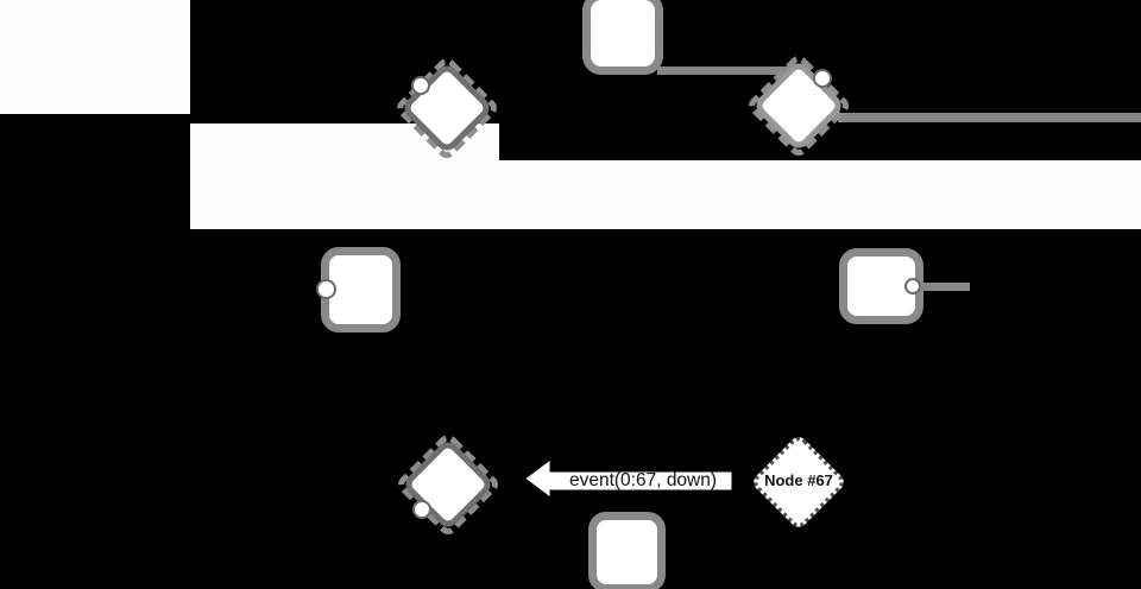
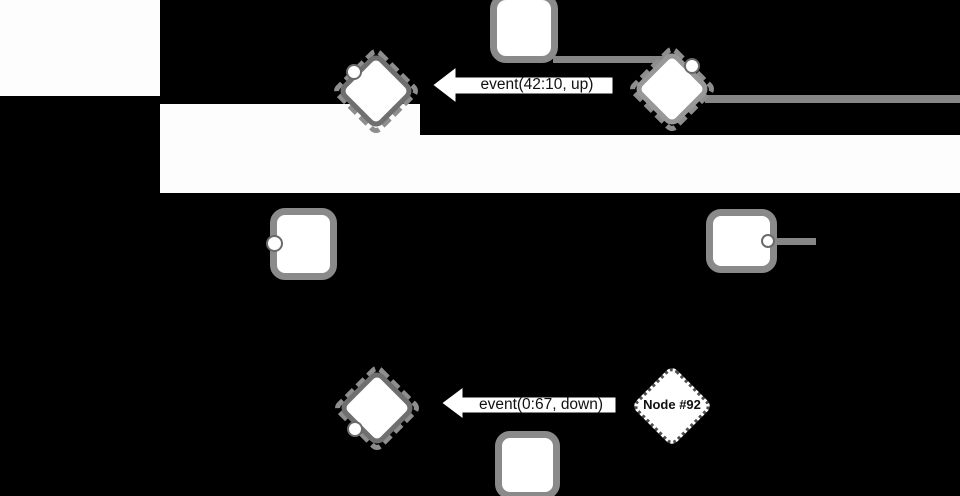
+ event(42:10, up)
- Node #67
+ Node #92
  event(0:67, down)
